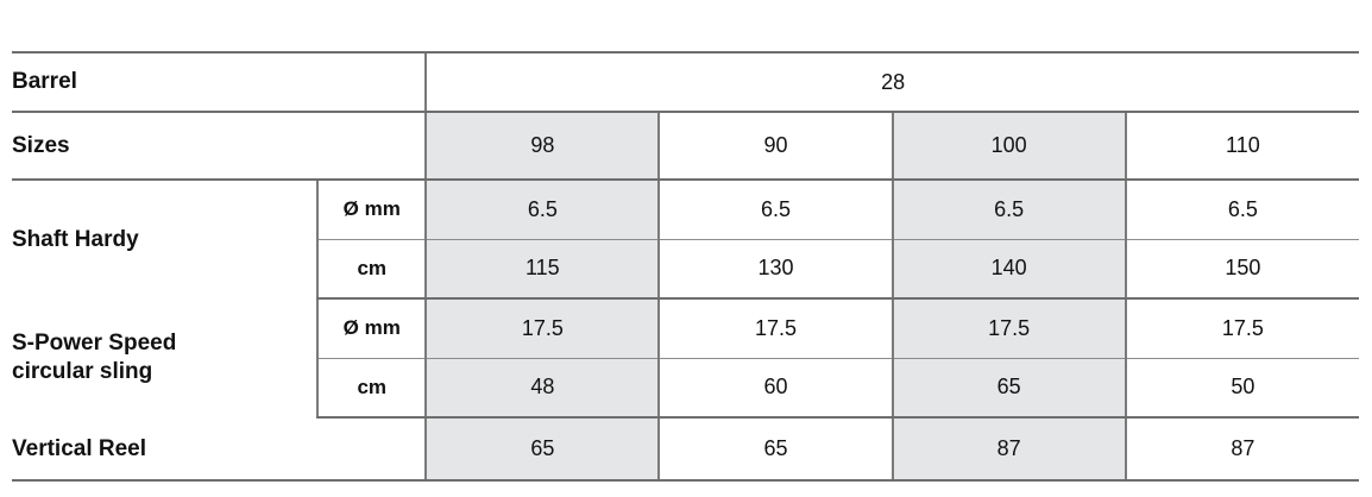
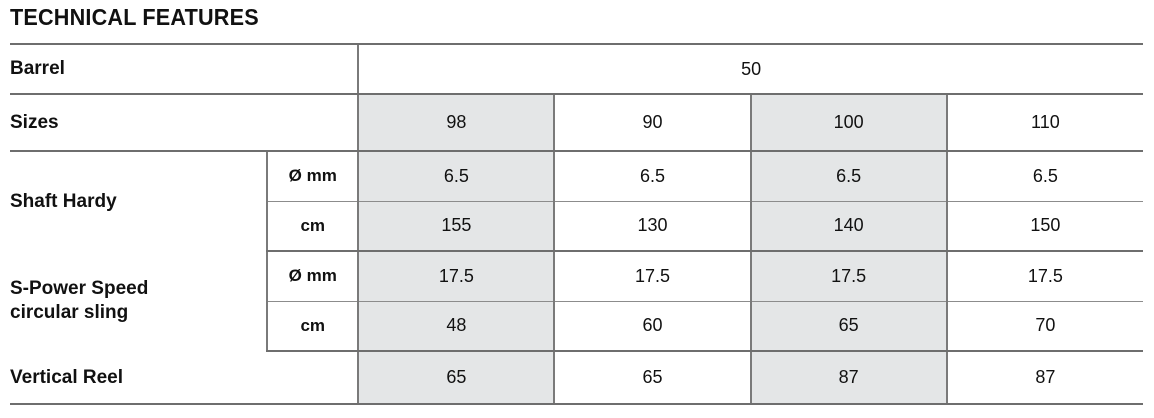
+ TECHNICAL FEATURES
- Barrel	28
+ Barrel	50
  Sizes	98	90	100	110
  Shaft Hardy	Ø mm	6.5	6.5	6.5	6.5
- cm	115	130	140	150
+ cm	155	130	140	150
  S-Power Speed circular sling	Ø mm	17.5	17.5	17.5	17.5
- cm	48	60	65	50
+ cm	48	60	65	70
  Vertical Reel	65	65	87	87
